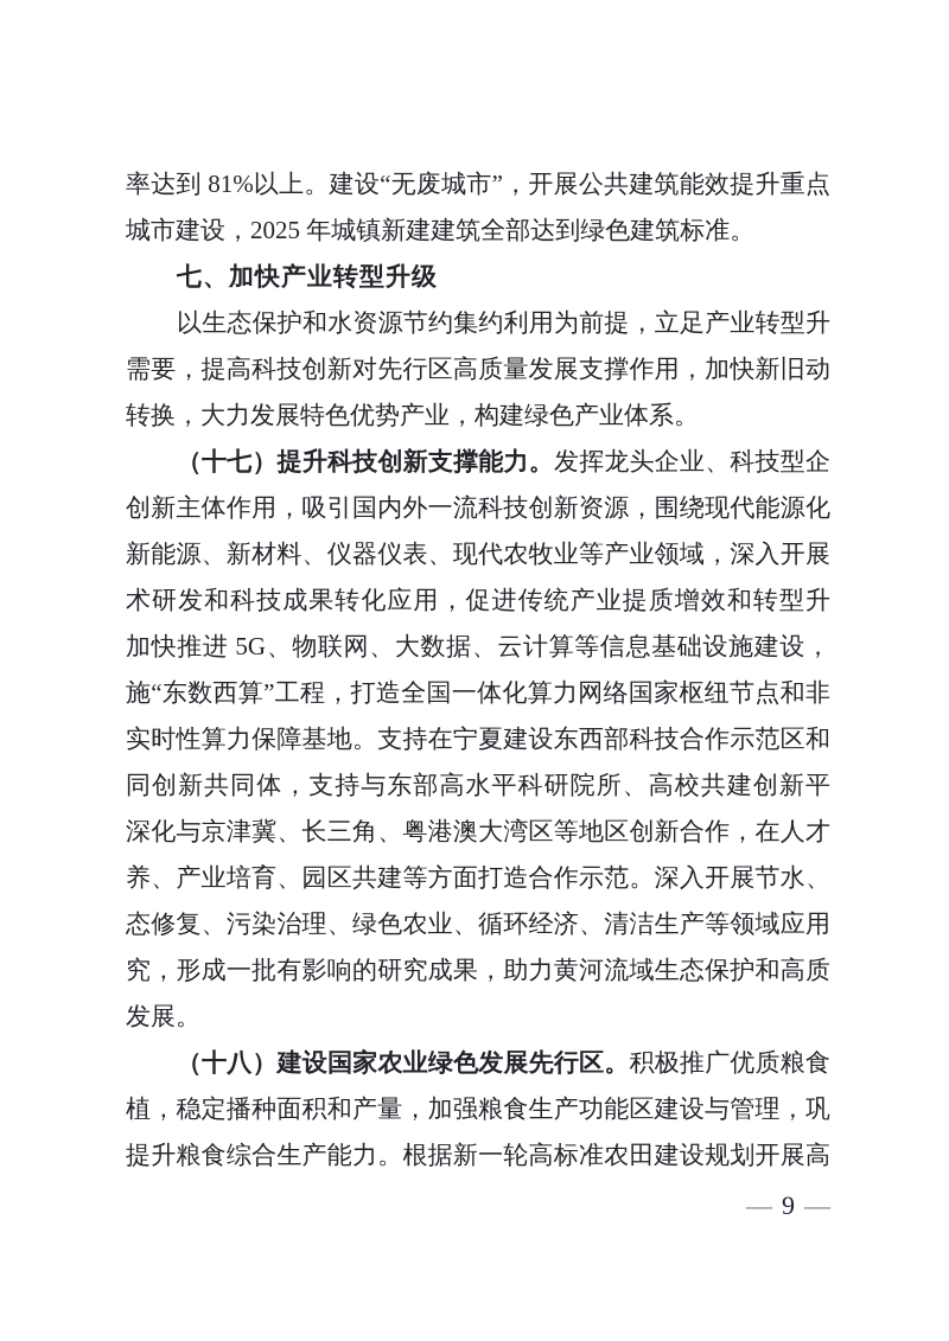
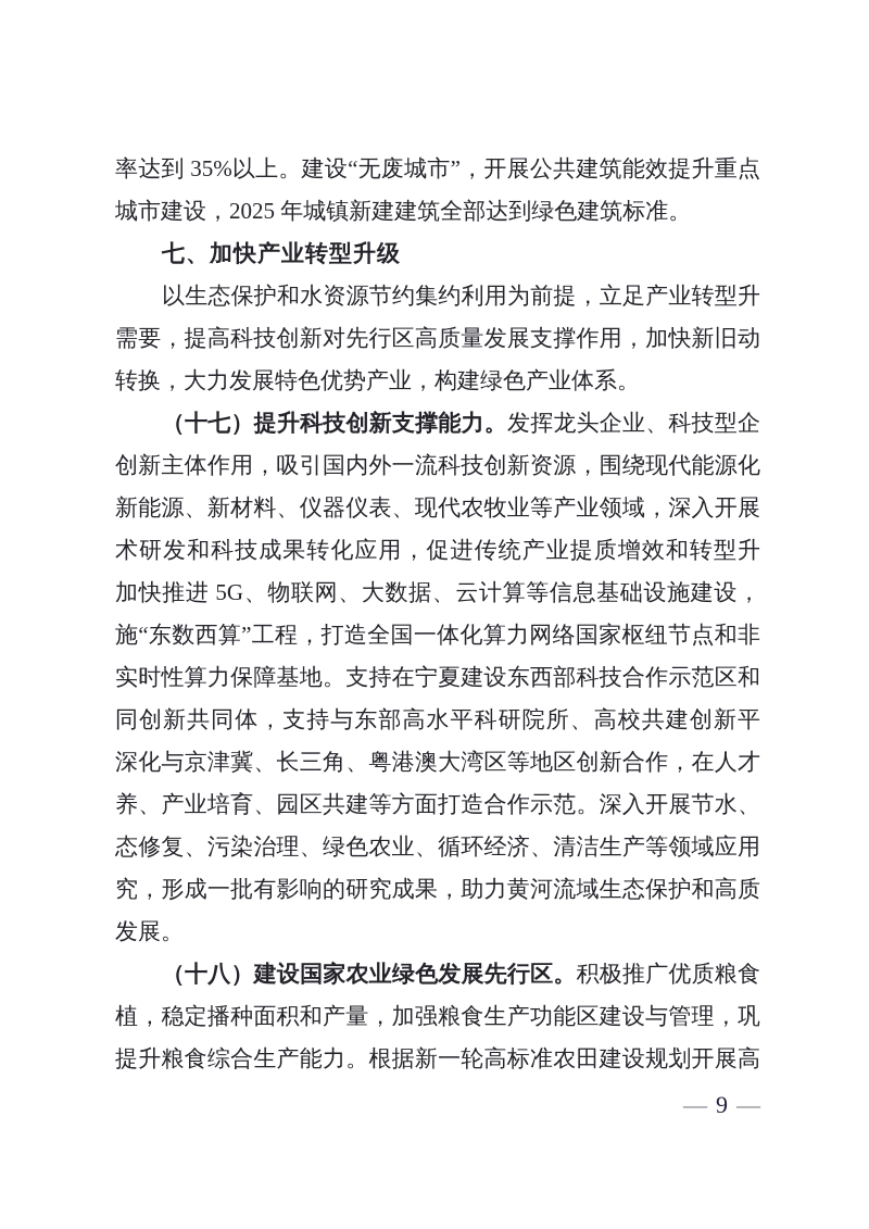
- 率达到 81%以上。建设“无废城市”，开展公共建筑能效提升重点
+ 率达到 35%以上。建设“无废城市”，开展公共建筑能效提升重点
  城市建设，2025 年城镇新建建筑全部达到绿色建筑标准。
  七、加快产业转型升级
  以生态保护和水资源节约集约利用为前提，立足产业转型升
  需要，提高科技创新对先行区高质量发展支撑作用，加快新旧动
  转换，大力发展特色优势产业，构建绿色产业体系。
  （十七）提升科技创新支撑能力。发挥龙头企业、科技型企
  创新主体作用，吸引国内外一流科技创新资源，围绕现代能源化
  新能源、新材料、仪器仪表、现代农牧业等产业领域，深入开展
  术研发和科技成果转化应用，促进传统产业提质增效和转型升
  加快推进 5G、物联网、大数据、云计算等信息基础设施建设，
  施“东数西算”工程，打造全国一体化算力网络国家枢纽节点和非
  实时性算力保障基地。支持在宁夏建设东西部科技合作示范区和
  同创新共同体，支持与东部高水平科研院所、高校共建创新平
  深化与京津冀、长三角、粤港澳大湾区等地区创新合作，在人才
  养、产业培育、园区共建等方面打造合作示范。深入开展节水、
  态修复、污染治理、绿色农业、循环经济、清洁生产等领域应用
  究，形成一批有影响的研究成果，助力黄河流域生态保护和高质
  发展。
  （十八）建设国家农业绿色发展先行区。积极推广优质粮食
  植，稳定播种面积和产量，加强粮食生产功能区建设与管理，巩
  提升粮食综合生产能力。根据新一轮高标准农田建设规划开展高
  — 9 —
